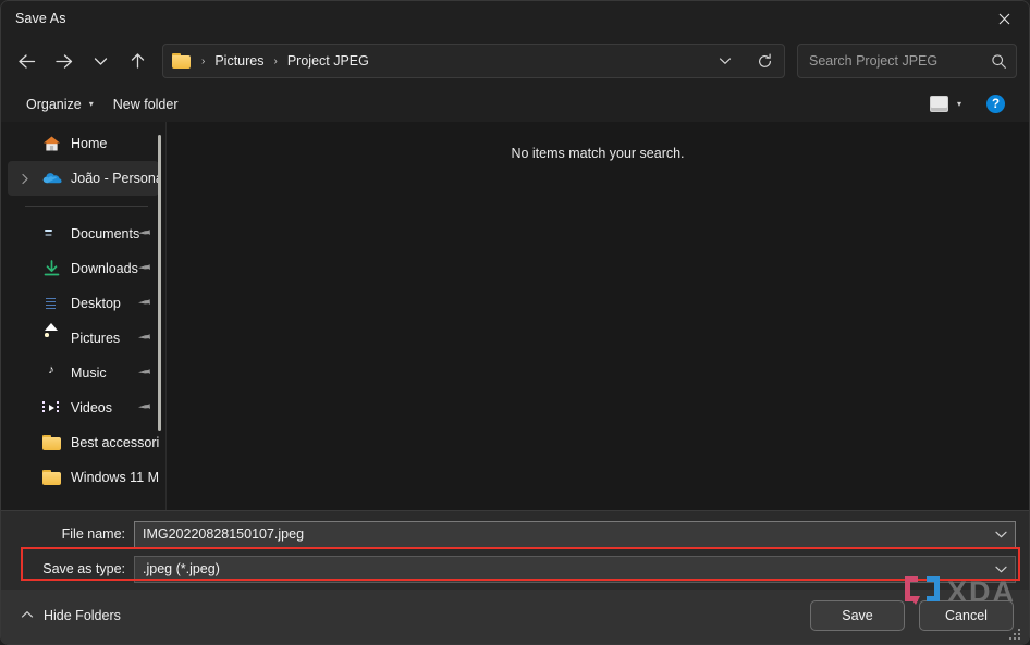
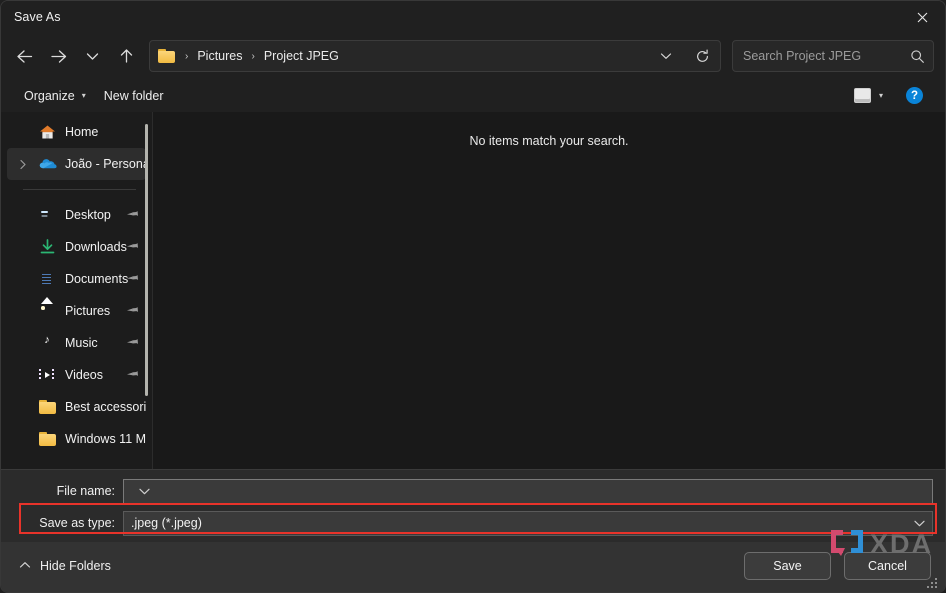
  Save As
  ›
  Pictures
  ›
  Project JPEG
  Search Project JPEG
  Organize
  ▾
  New folder
  ▾
  ?
  Home
  João - Person
- Documents
+ Desktop
  Downloads
- Desktop
+ Documents
  Pictures
  Music
  Videos
  Best accessori
  Windows 11 M
  No items match your search.
  File name:
- IMG20220828150107.jpeg
  Save as type:
  .jpeg (*.jpeg)
  Hide Folders
  Save
  Cancel
  XDA
